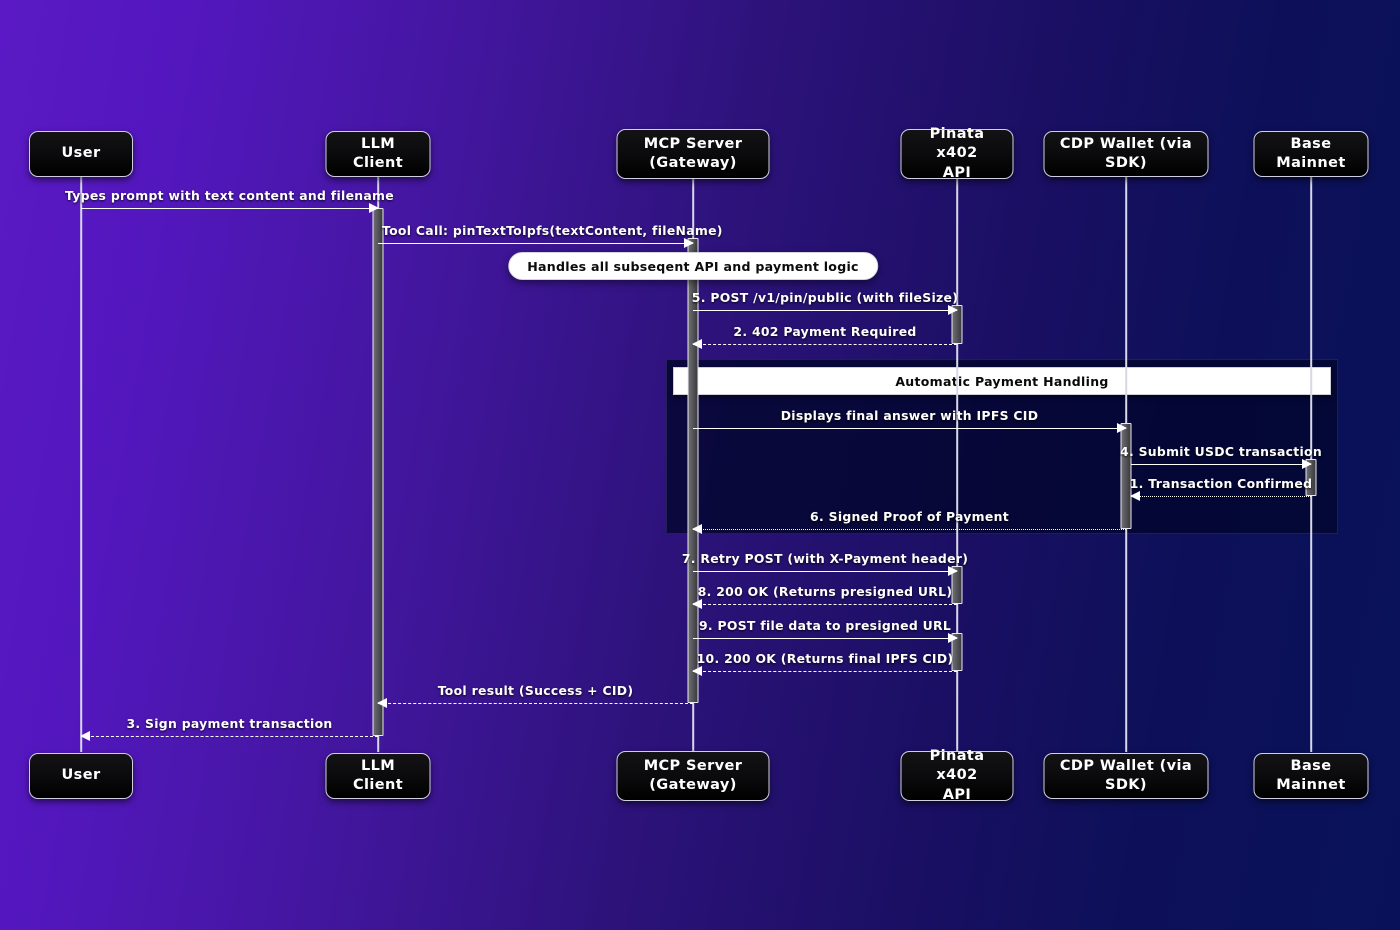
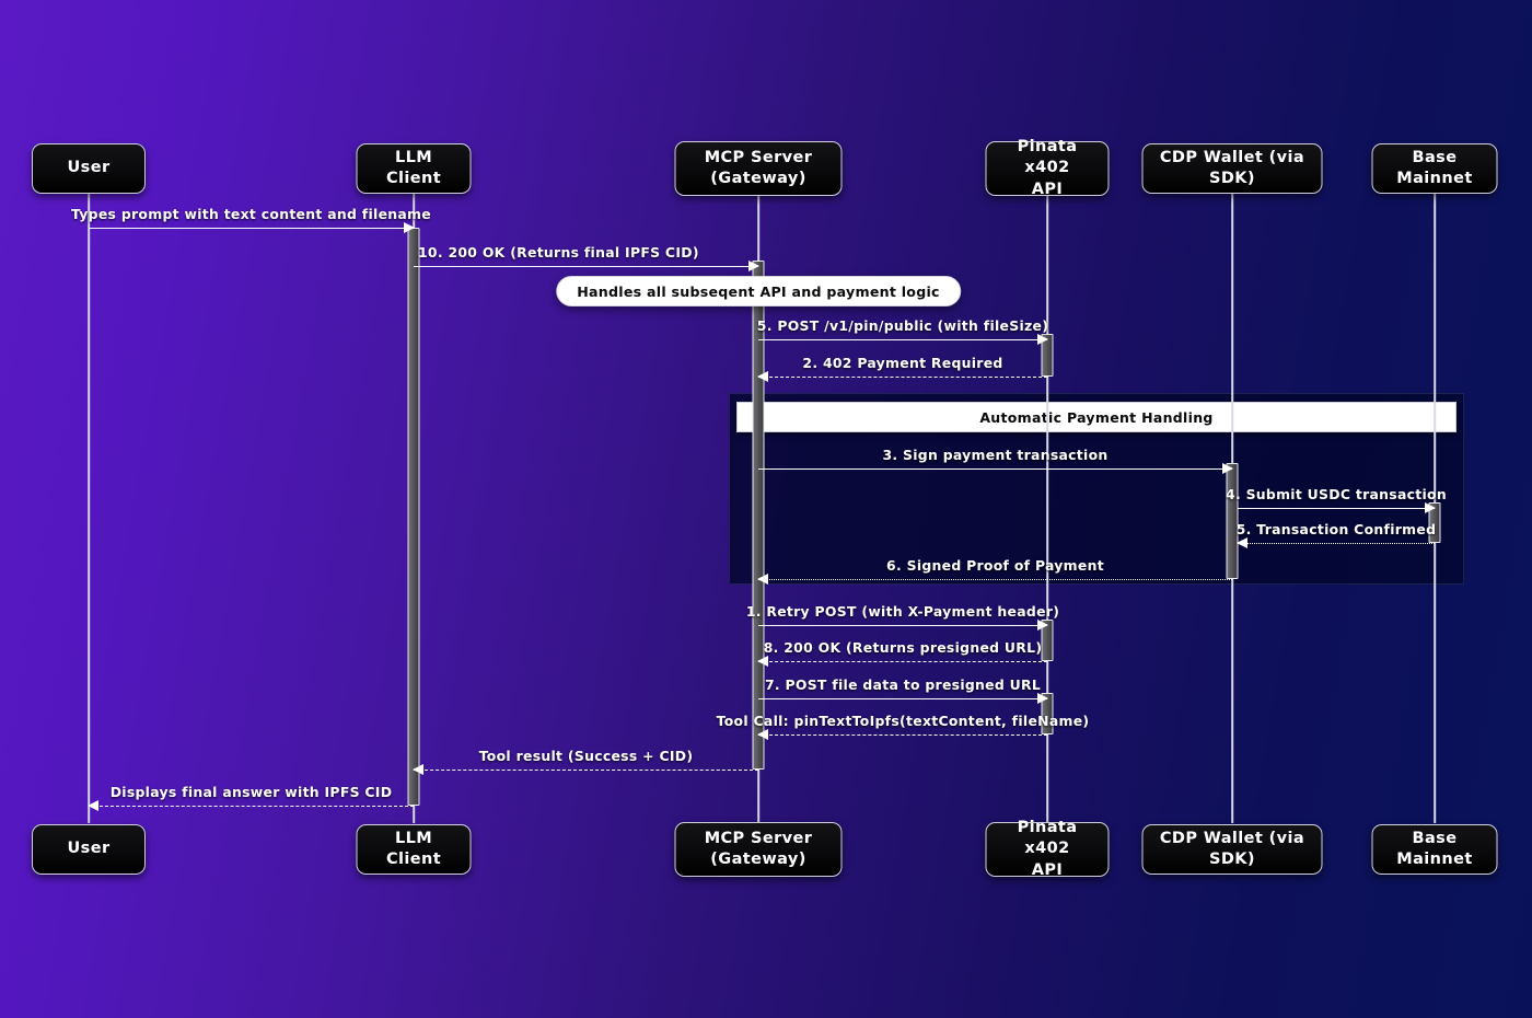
  Automatic Payment Handling
  User
  LLM Client
  MCP Server
  (Gateway)
  Pinata x402
  API
  CDP Wallet (via SDK)
  Base Mainnet
  User
  LLM Client
  MCP Server
  (Gateway)
  Pinata x402
  API
  CDP Wallet (via SDK)
  Base Mainnet
  Types prompt with text content and filename
- Tool Call: pinTextToIpfs(textContent, fileName)
+ 10. 200 OK (Returns final IPFS CID)
  Handles all subseqent API and payment logic
  5. POST /v1/pin/public (with fileSize)
  2. 402 Payment Required
- Displays final answer with IPFS CID
+ 3. Sign payment transaction
  4. Submit USDC transaction
- 1. Transaction Confirmed
+ 5. Transaction Confirmed
  6. Signed Proof of Payment
- 7. Retry POST (with X-Payment header)
+ 1. Retry POST (with X-Payment header)
  8. 200 OK (Returns presigned URL)
- 9. POST file data to presigned URL
+ 7. POST file data to presigned URL
- 10. 200 OK (Returns final IPFS CID)
+ Tool Call: pinTextToIpfs(textContent, fileName)
  Tool result (Success + CID)
- 3. Sign payment transaction
+ Displays final answer with IPFS CID
